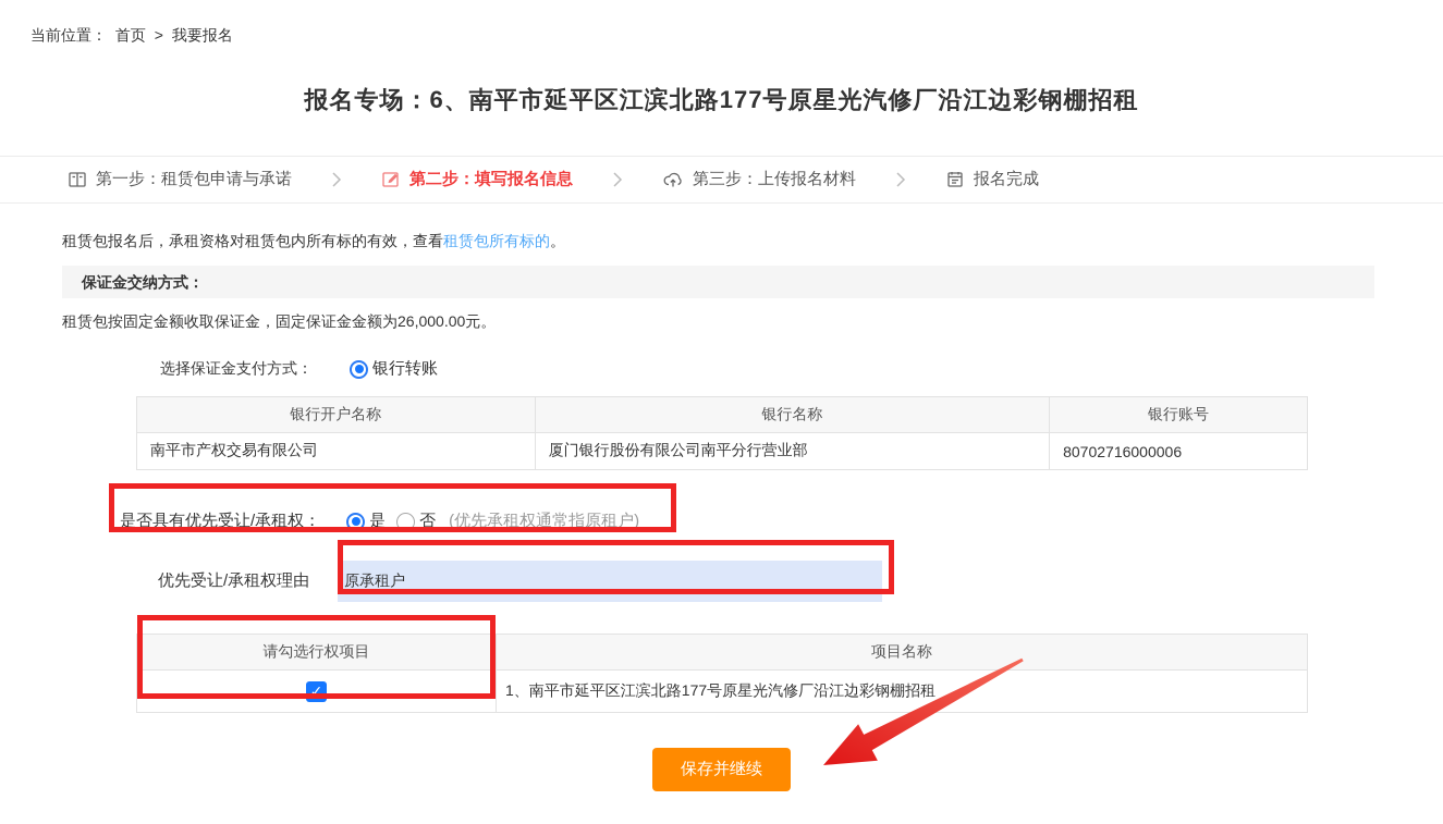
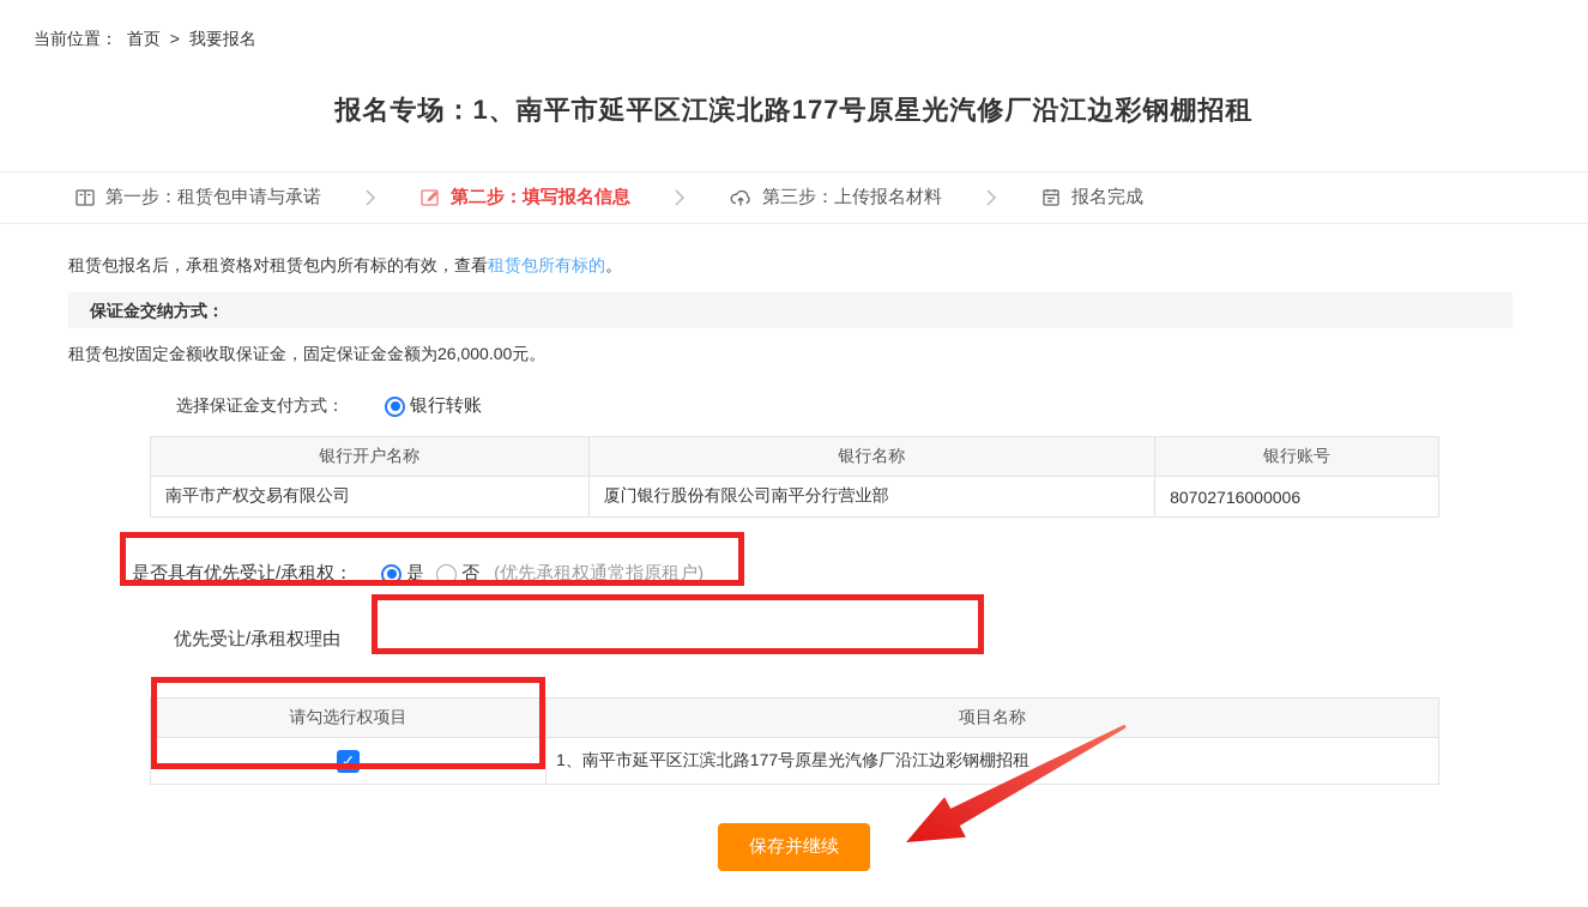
  当前位置： 首页 > 我要报名
- 报名专场：6、南平市延平区江滨北路177号原星光汽修厂沿江边彩钢棚招租
+ 报名专场：1、南平市延平区江滨北路177号原星光汽修厂沿江边彩钢棚招租
  第一步：租赁包申请与承诺
  第二步：填写报名信息
  第三步：上传报名材料
  报名完成
  租赁包报名后，承租资格对租赁包内所有标的有效，查看租赁包所有标的。
  保证金交纳方式：
  租赁包按固定金额收取保证金，固定保证金金额为26,000.00元。
  选择保证金支付方式：
  银行转账
  银行开户名称	银行名称	银行账号
  南平市产权交易有限公司	厦门银行股份有限公司南平分行营业部	80702716000006
  是否具有优先受让/承租权：
  是
  否
  (优先承租权通常指原租户)
  优先受让/承租权理由
- 原承租户
  请勾选行权项目	项目名称
  ✓	1、南平市延平区江滨北路177号原星光汽修厂沿江边彩钢棚招租
  保存并继续
